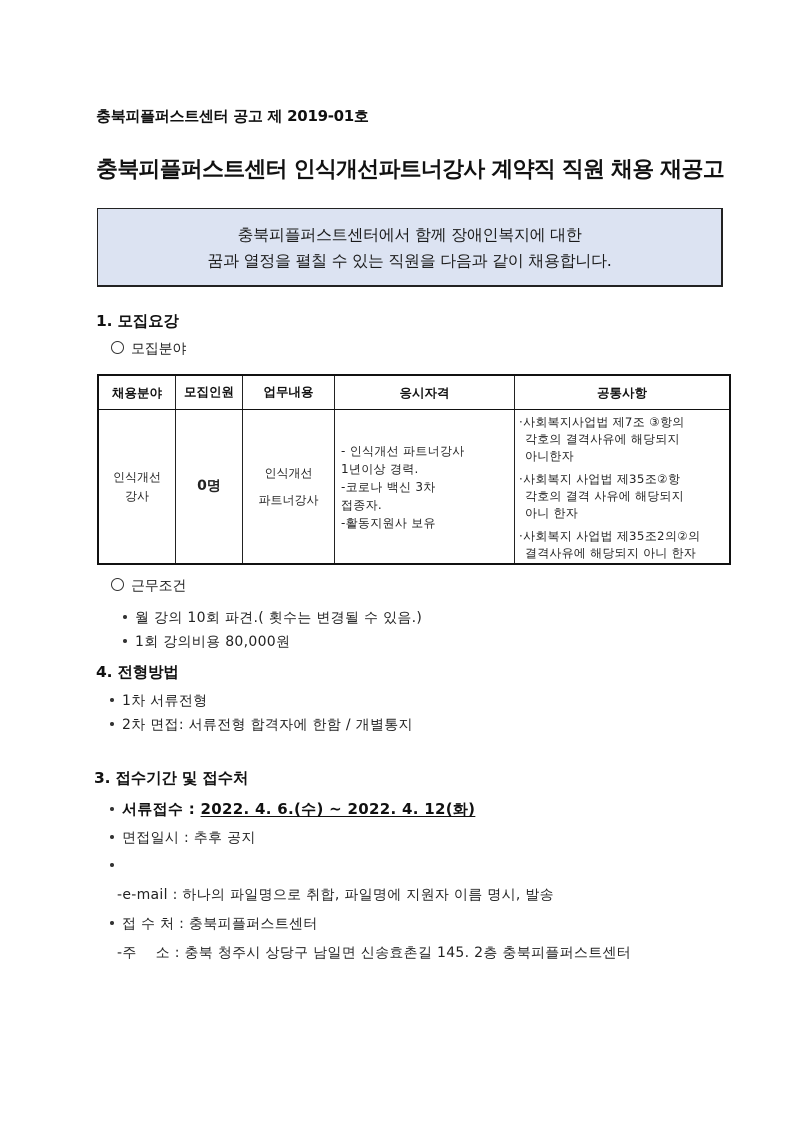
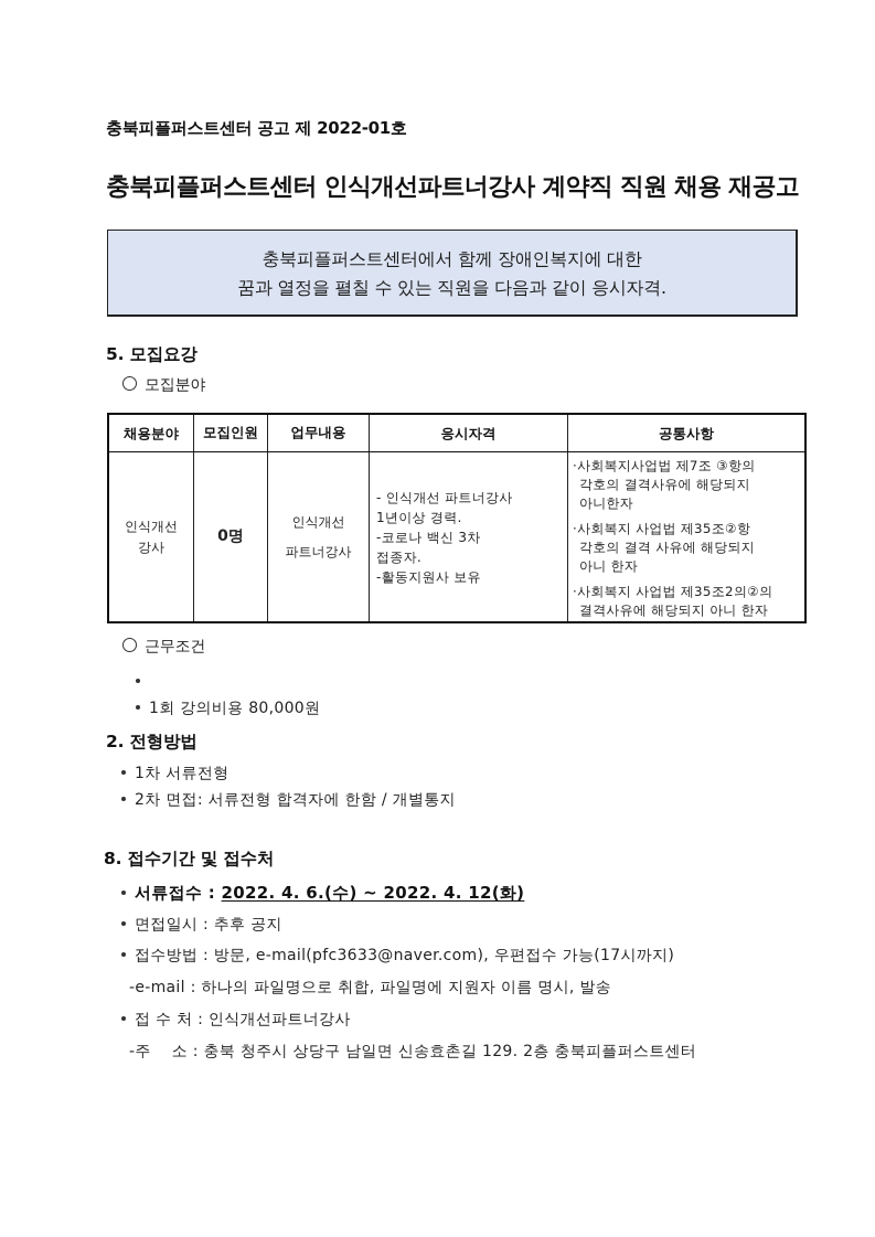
- 충북피플퍼스트센터 공고 제 2019-01호
+ 충북피플퍼스트센터 공고 제 2022-01호
  충북피플퍼스트센터 인식개선파트너강사 계약직 직원 채용 재공고
  충북피플퍼스트센터에서 함께 장애인복지에 대한
- 꿈과 열정을 펼칠 수 있는 직원을 다음과 같이 채용합니다.
+ 꿈과 열정을 펼칠 수 있는 직원을 다음과 같이 응시자격.
- 1. 모집요강
+ 5. 모집요강
  모집분야
  채용분야	모집인원	업무내용	응시자격	공통사항
  인식개선 강사	0명	인식개선 파트너강사	- 인식개선 파트너강사 1년이상 경력. -코로나 백신 3차 접종자. -활동지원사 보유	·사회복지사업법 제7조 ③항의 각호의 결격사유에 해당되지 아니한자 ·사회복지 사업법 제35조②항 각호의 결격 사유에 해당되지 아니 한자 ·사회복지 사업법 제35조2의②의 결격사유에 해당되지 아니 한자
  근무조건
- 월 강의 10회 파견.( 횟수는 변경될 수 있음.)
  1회 강의비용 80,000원
- 4. 전형방법
+ 2. 전형방법
  1차 서류전형
  2차 면접: 서류전형 합격자에 한함 / 개별통지
- 3. 접수기간 및 접수처
+ 8. 접수기간 및 접수처
  서류접수 : 2022. 4. 6.(수) ~ 2022. 4. 12(화)
  면접일시 : 추후 공지
+ 접수방법 : 방문, e-mail(pfc3633@naver.com), 우편접수 가능(17시까지)
  -e-mail : 하나의 파일명으로 취합, 파일명에 지원자 이름 명시, 발송
- 접 수 처 : 충북피플퍼스트센터
+ 접 수 처 : 인식개선파트너강사
- -주 소 : 충북 청주시 상당구 남일면 신송효촌길 145. 2층 충북피플퍼스트센터
+ -주 소 : 충북 청주시 상당구 남일면 신송효촌길 129. 2층 충북피플퍼스트센터
